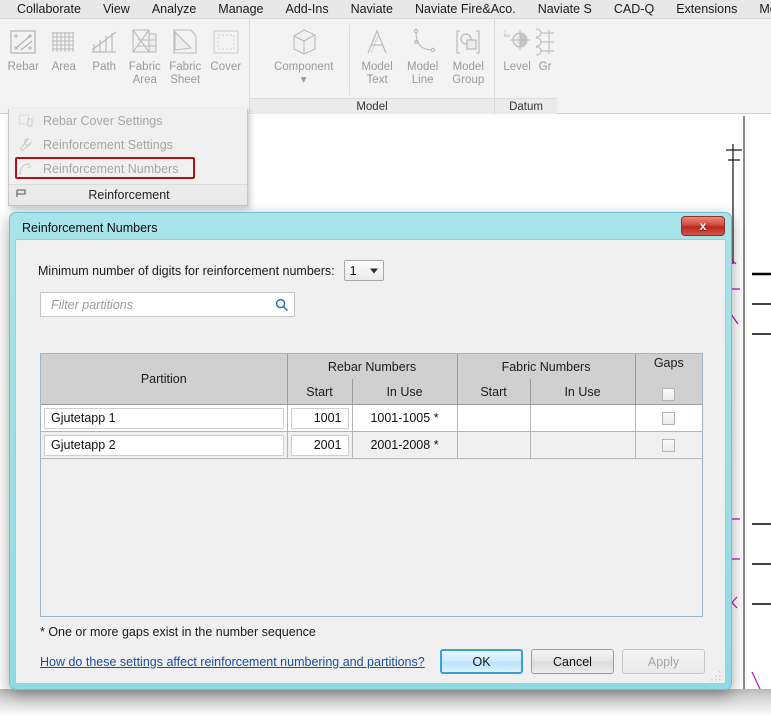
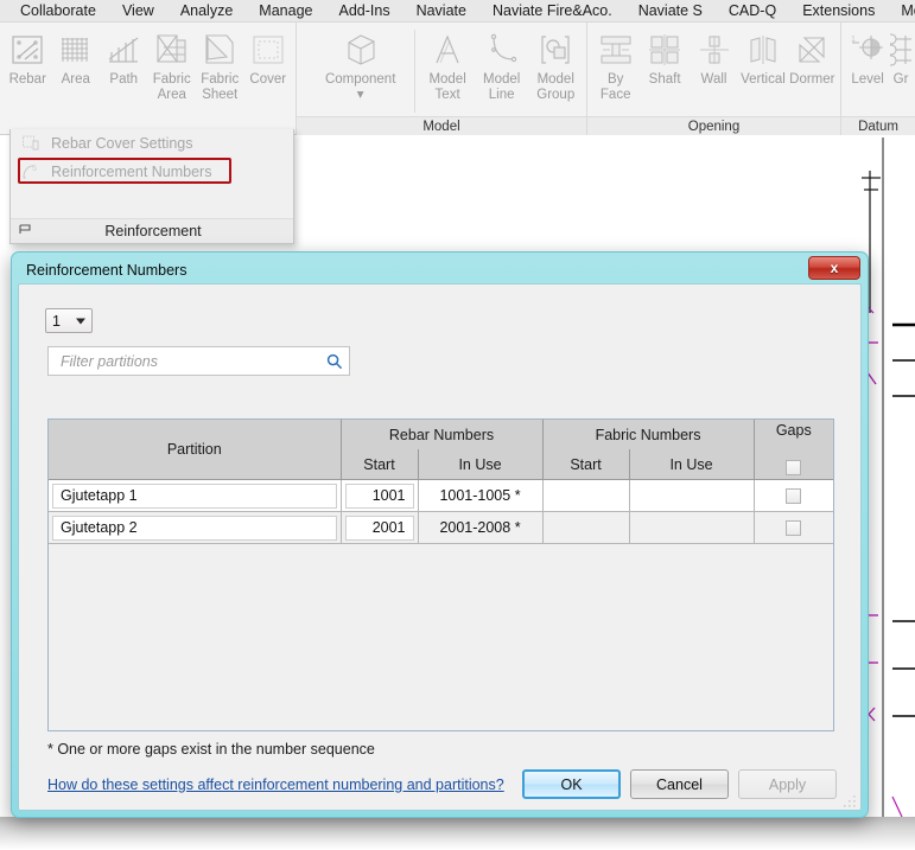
  Collaborate
  View
  Analyze
  Manage
  Add-Ins
  Naviate
  Naviate Fire&Aco.
  Naviate S
  CAD-Q
  Extensions
  Rebar
  Area
  Path
  Fabric
  Area
  Fabric
  Sheet
  Cover
  Component
  ▾
  Model
  Text
  Model
  Line
  Model
  Group
  Model
+ By
+ Face
+ Shaft
+ Wall
+ Vertical
+ Dormer
+ Opening
  Level
  Gr
  Datum
  Rebar Cover Settings
- Reinforcement Settings
  Reinforcement Numbers
  Reinforcement
  Reinforcement Numbers
  x
- Minimum number of digits for reinforcement numbers:
  1
  Filter partitions
  Partition	Rebar Numbers	Fabric Numbers	Gaps
  Start	In Use	Start	In Use
  Gjutetapp 1	1001	1001-1005 *
  Gjutetapp 2	2001	2001-2008 *
  * One or more gaps exist in the number sequence
  How do these settings affect reinforcement numbering and partitions?
  OK
  Cancel
  Apply
